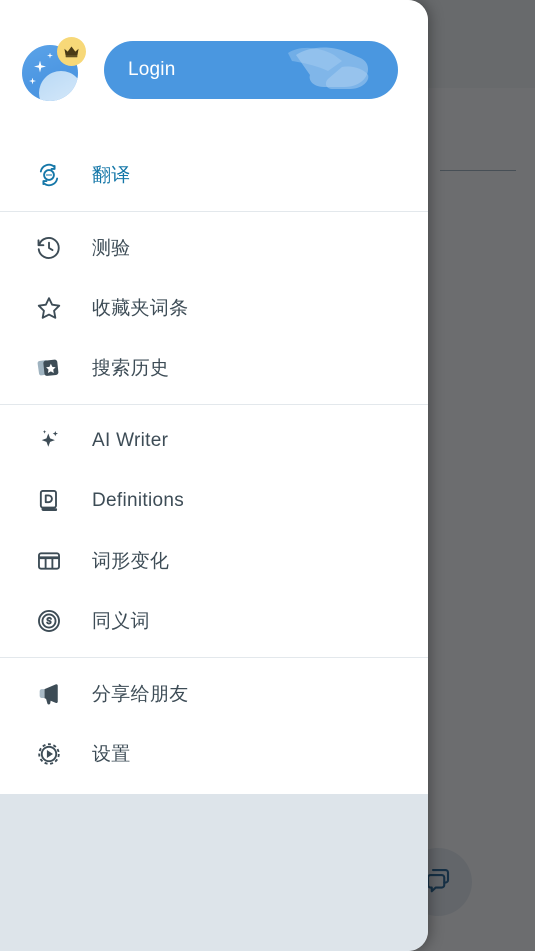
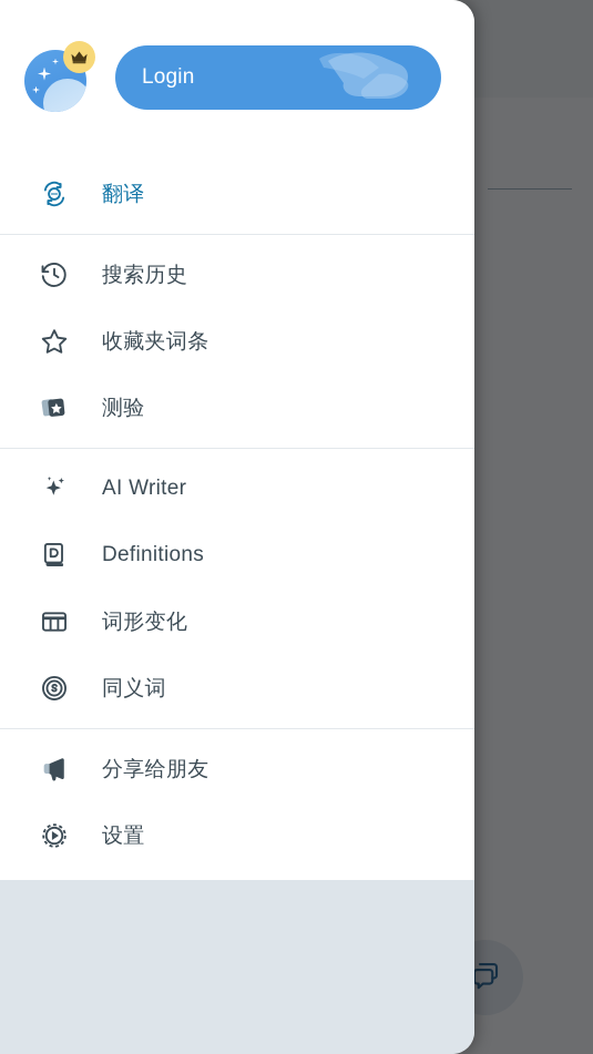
  Login
  翻译
- 测验
+ 搜索历史
  收藏夹词条
- 搜索历史
+ 测验
  AI Writer
  Definitions
  词形变化
  同义词
  分享给朋友
  设置
